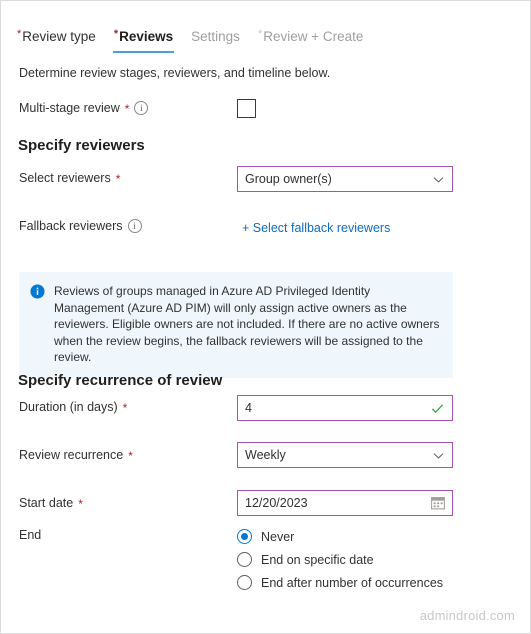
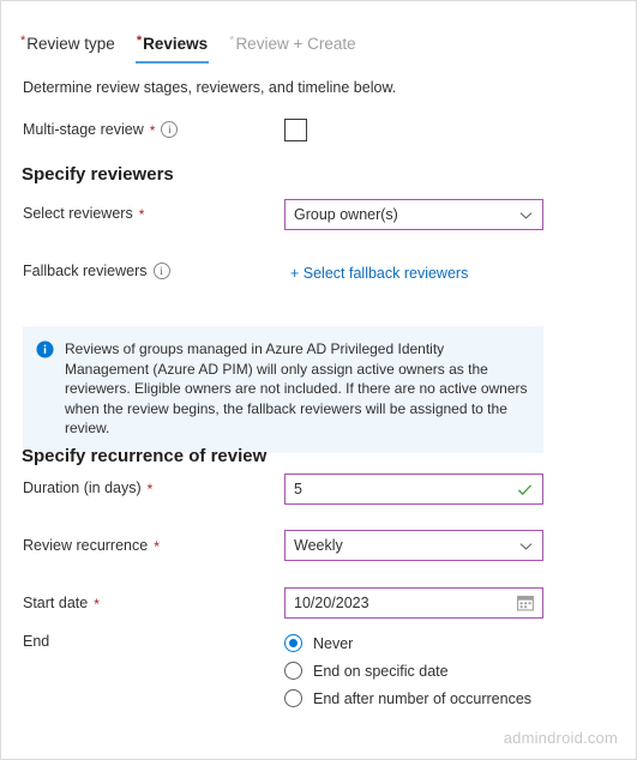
  *Review type
  *Reviews
- Settings
  *Review + Create
  Determine review stages, reviewers, and timeline below.
  Multi-stage review
  *
  i
  Specify reviewers
  Select reviewers
  *
  Group owner(s)
  Fallback reviewers
  i
  + Select fallback reviewers
  Reviews of groups managed in Azure AD Privileged Identity Management (Azure AD PIM) will only assign active owners as the reviewers. Eligible owners are not included. If there are no active owners when the review begins, the fallback reviewers will be assigned to the review.
  Specify recurrence of review
  Duration (in days)
  *
- 4
+ 5
  Review recurrence
  *
  Weekly
  Start date
  *
- 12/20/2023
+ 10/20/2023
  End
  Never
  End on specific date
  End after number of occurrences
  admindroid.com
